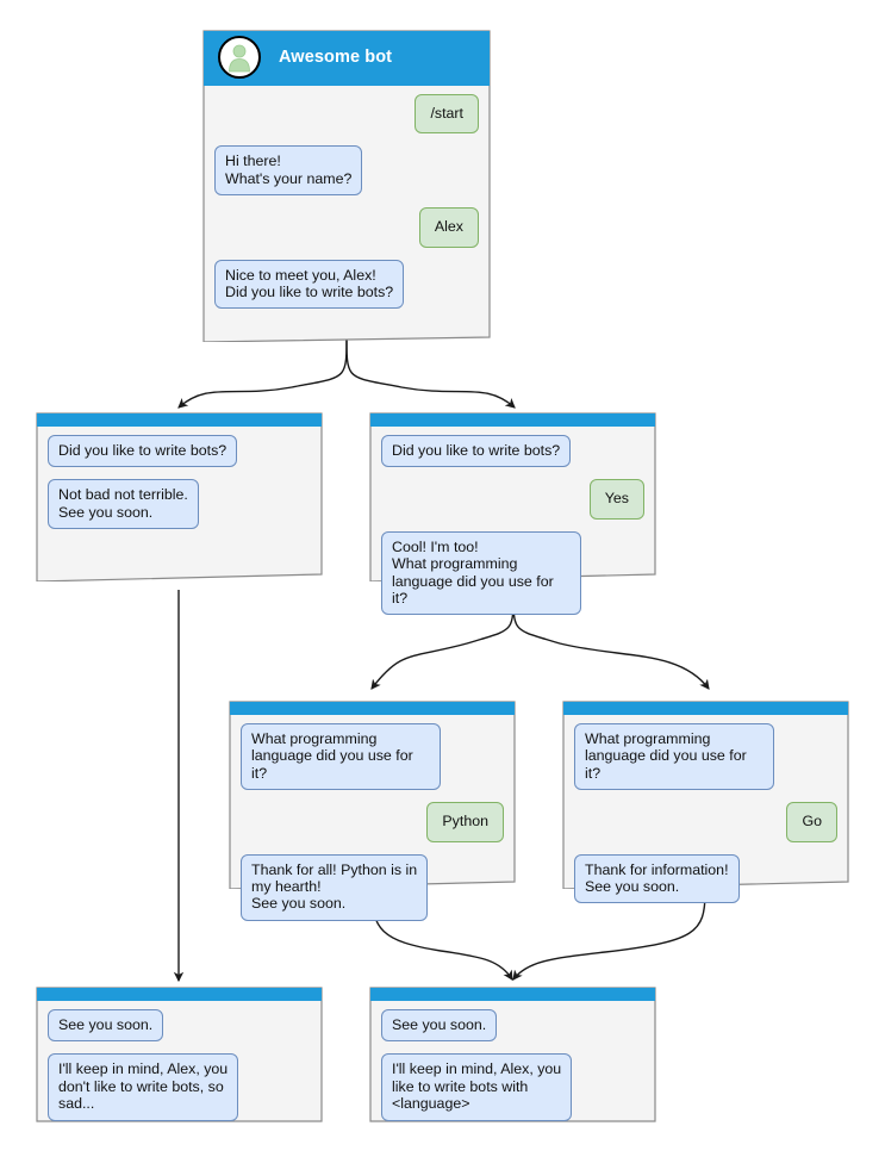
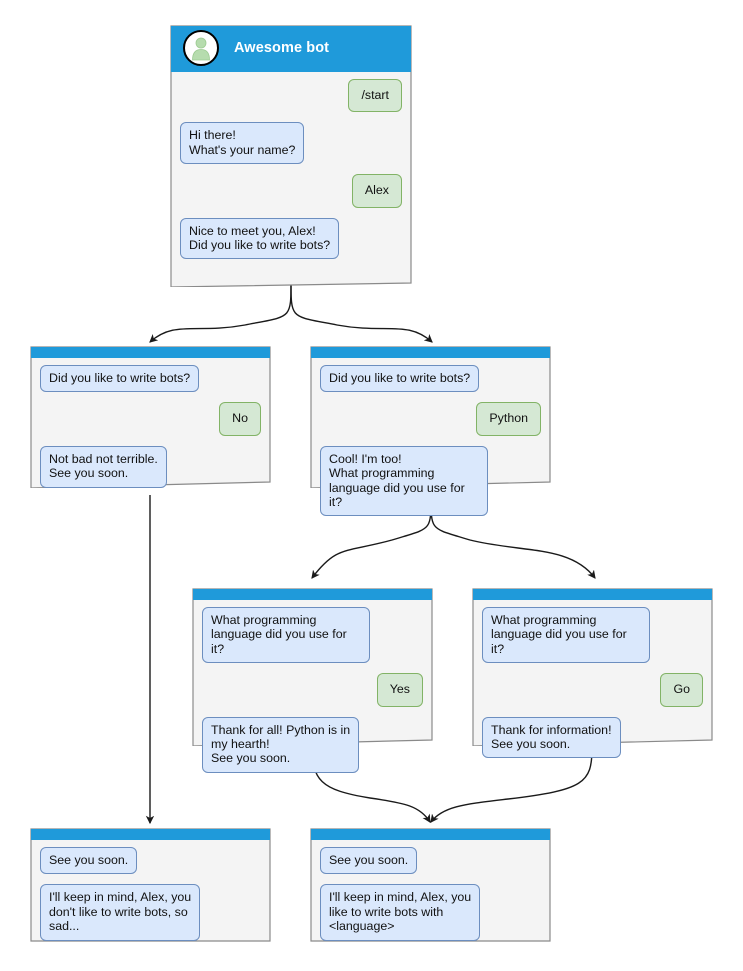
  Awesome bot
  /start
  Hi there!
  What's your name?
  Alex
  Nice to meet you, Alex!
  Did you like to write bots?
  Did you like to write bots?
+ No
  Not bad not terrible.
  See you soon.
  Did you like to write bots?
- Yes
+ Python
  Cool! I'm too!
  What programming
  language did you use for it?
  What programming
  language did you use for it?
- Python
+ Yes
  Thank for all! Python is in
  my hearth!
  See you soon.
  What programming
  language did you use for it?
  Go
  Thank for information!
  See you soon.
  See you soon.
  I'll keep in mind, Alex, you
  don't like to write bots, so
  sad...
  See you soon.
  I'll keep in mind, Alex, you
  like to write bots with
  <language>
